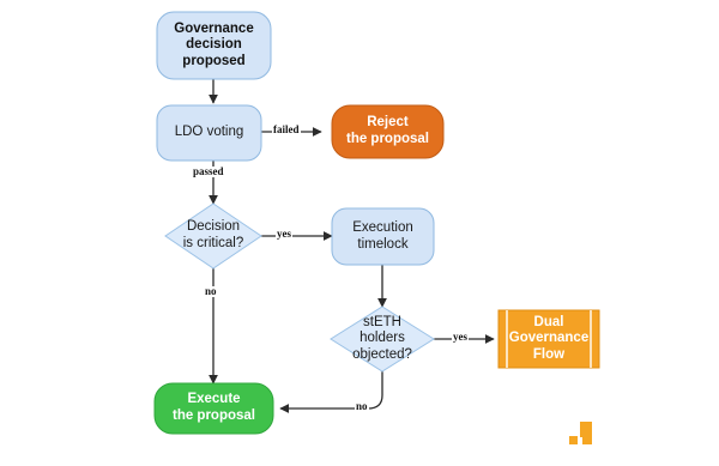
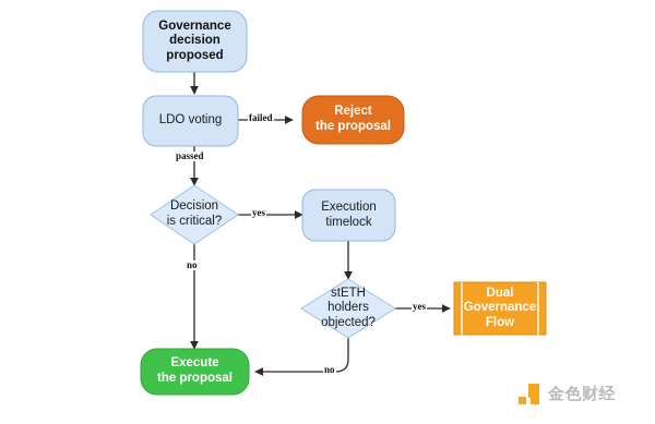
  Governance
  decision
  proposed
  LDO voting
  Reject
  the proposal
  Decision
  is critical?
  Execution
  timelock
  stETH
  holders
  objected?
  Dual
  Governance
  Flow
  Execute
  the proposal
  failed
  passed
  yes
  no
  yes
  no
+ 金色财经
